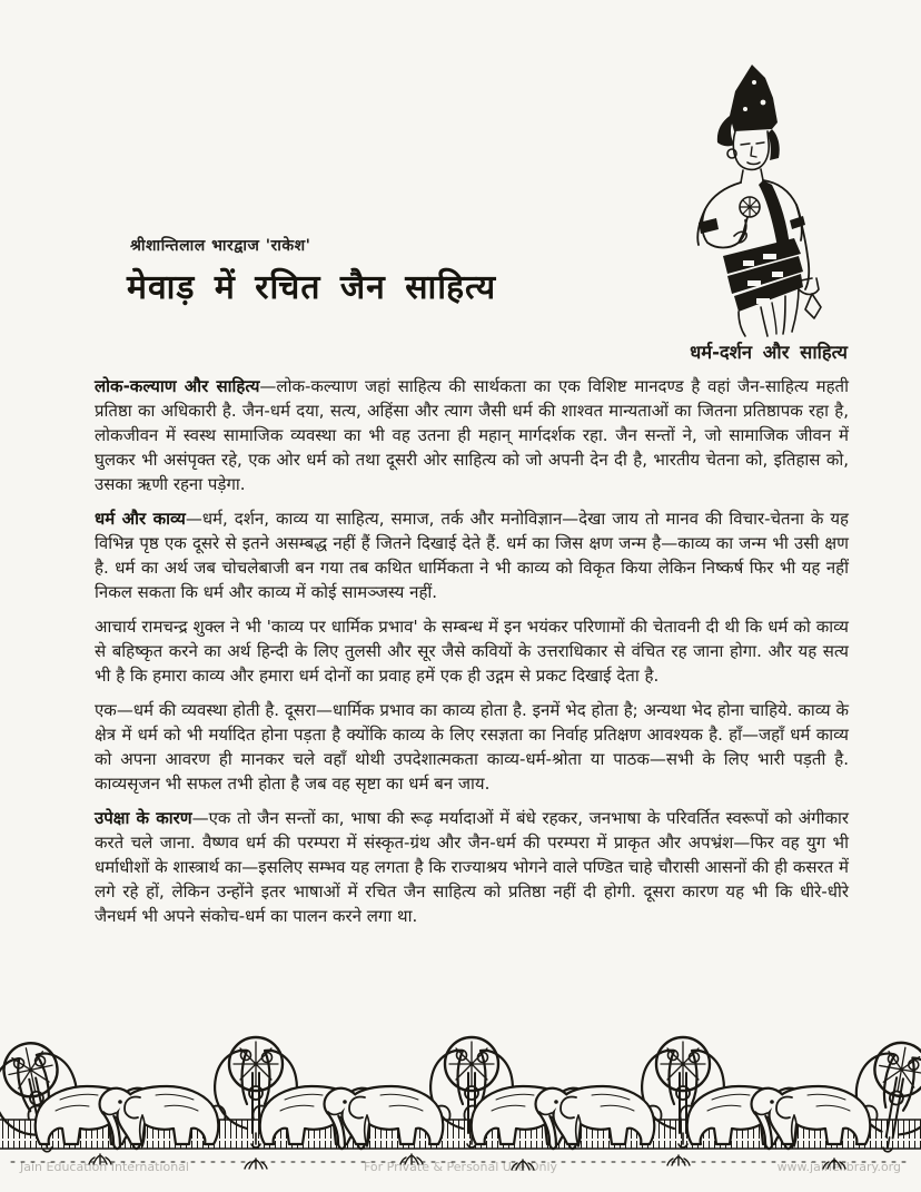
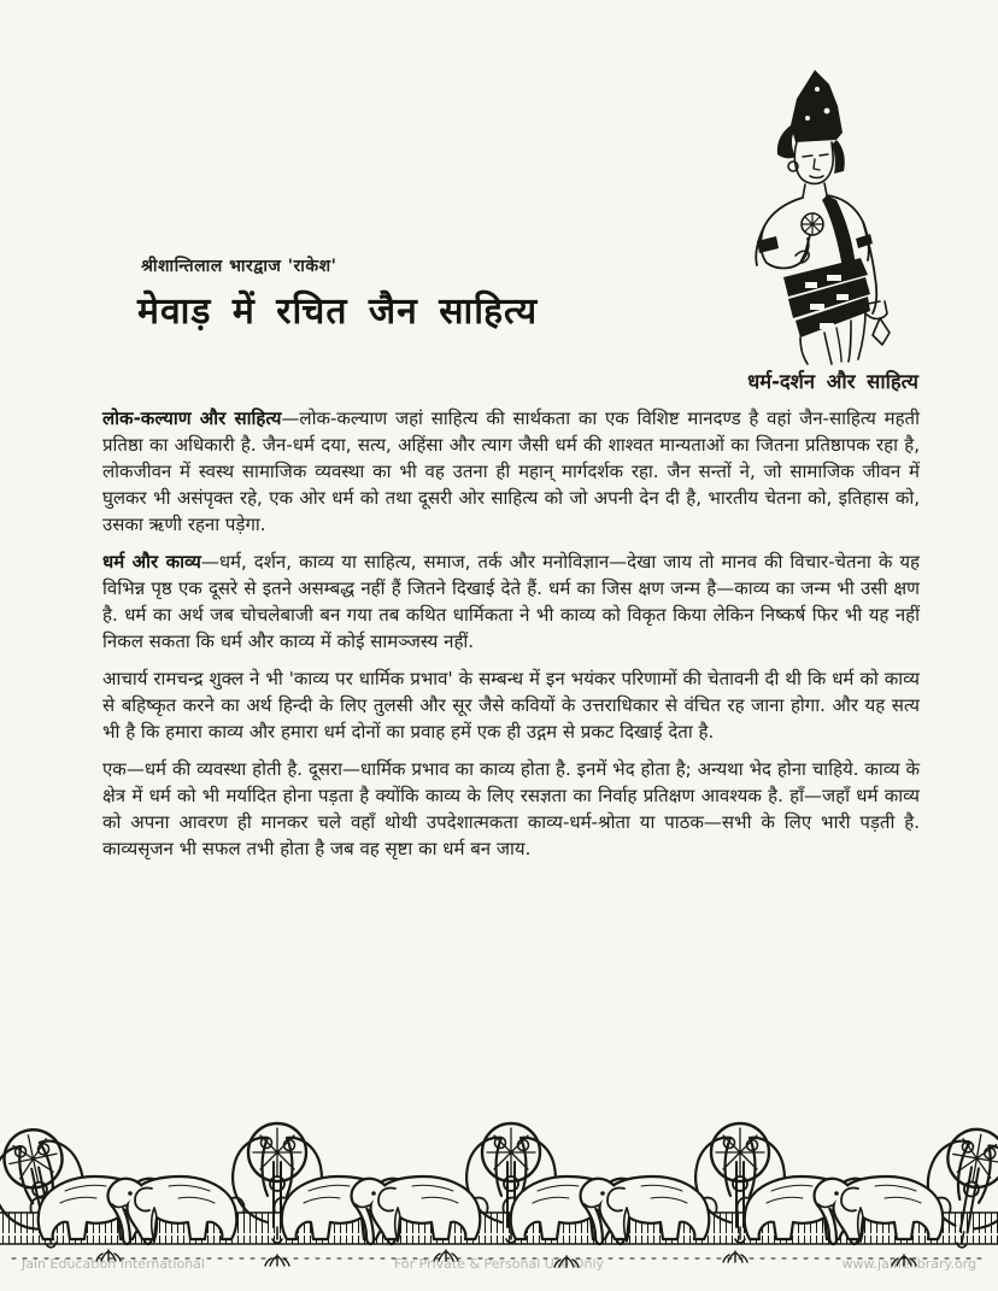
  श्रीशान्तिलाल भारद्वाज 'राकेश'
  मेवाड़ में रचित जैन साहित्य
  धर्म-दर्शन और साहित्य
  लोक-कल्याण और साहित्य—लोक-कल्याण जहां साहित्य की सार्थकता का एक विशिष्ट मानदण्ड है वहां जैन-साहित्य महती प्रतिष्ठा का अधिकारी है. जैन-धर्म दया, सत्य, अहिंसा और त्याग जैसी धर्म की शाश्वत मान्यताओं का जितना प्रतिष्ठापक रहा है, लोकजीवन में स्वस्थ सामाजिक व्यवस्था का भी वह उतना ही महान् मार्गदर्शक रहा. जैन सन्तों ने, जो सामाजिक जीवन में घुलकर भी असंपृक्त रहे, एक ओर धर्म को तथा दूसरी ओर साहित्य को जो अपनी देन दी है, भारतीय चेतना को, इतिहास को, उसका ऋणी रहना पड़ेगा.
  धर्म और काव्य—धर्म, दर्शन, काव्य या साहित्य, समाज, तर्क और मनोविज्ञान—देखा जाय तो मानव की विचार-चेतना के यह विभिन्न पृष्ठ एक दूसरे से इतने असम्बद्ध नहीं हैं जितने दिखाई देते हैं. धर्म का जिस क्षण जन्म है—काव्य का जन्म भी उसी क्षण है. धर्म का अर्थ जब चोचलेबाजी बन गया तब कथित धार्मिकता ने भी काव्य को विकृत किया लेकिन निष्कर्ष फिर भी यह नहीं निकल सकता कि धर्म और काव्य में कोई सामञ्जस्य नहीं.
  आचार्य रामचन्द्र शुक्ल ने भी 'काव्य पर धार्मिक प्रभाव' के सम्बन्ध में इन भयंकर परिणामों की चेतावनी दी थी कि धर्म को काव्य से बहिष्कृत करने का अर्थ हिन्दी के लिए तुलसी और सूर जैसे कवियों के उत्तराधिकार से वंचित रह जाना होगा. और यह सत्य भी है कि हमारा काव्य और हमारा धर्म दोनों का प्रवाह हमें एक ही उद्गम से प्रकट दिखाई देता है.
  एक—धर्म की व्यवस्था होती है. दूसरा—धार्मिक प्रभाव का काव्य होता है. इनमें भेद होता है; अन्यथा भेद होना चाहिये. काव्य के क्षेत्र में धर्म को भी मर्यादित होना पड़ता है क्योंकि काव्य के लिए रसज्ञता का निर्वाह प्रतिक्षण आवश्यक है. हाँ—जहाँ धर्म काव्य को अपना आवरण ही मानकर चले वहाँ थोथी उपदेशात्मकता काव्य-धर्म-श्रोता या पाठक—सभी के लिए भारी पड़ती है. काव्यसृजन भी सफल तभी होता है जब वह सृष्टा का धर्म बन जाय.
- उपेक्षा के कारण—एक तो जैन सन्तों का, भाषा की रूढ़ मर्यादाओं में बंधे रहकर, जनभाषा के परिवर्तित स्वरूपों को अंगीकार करते चले जाना. वैष्णव धर्म की परम्परा में संस्कृत-ग्रंथ और जैन-धर्म की परम्परा में प्राकृत और अपभ्रंश—फिर वह युग भी धर्माधीशों के शास्त्रार्थ का—इसलिए सम्भव यह लगता है कि राज्याश्रय भोगने वाले पण्डित चाहे चौरासी आसनों की ही कसरत में लगे रहे हों, लेकिन उन्होंने इतर भाषाओं में रचित जैन साहित्य को प्रतिष्ठा नहीं दी होगी. दूसरा कारण यह भी कि धीरे-धीरे जैनधर्म भी अपने संकोच-धर्म का पालन करने लगा था.
  Jain Education International
  For Private & Personal Use Only
  www.jaielbrary.org
